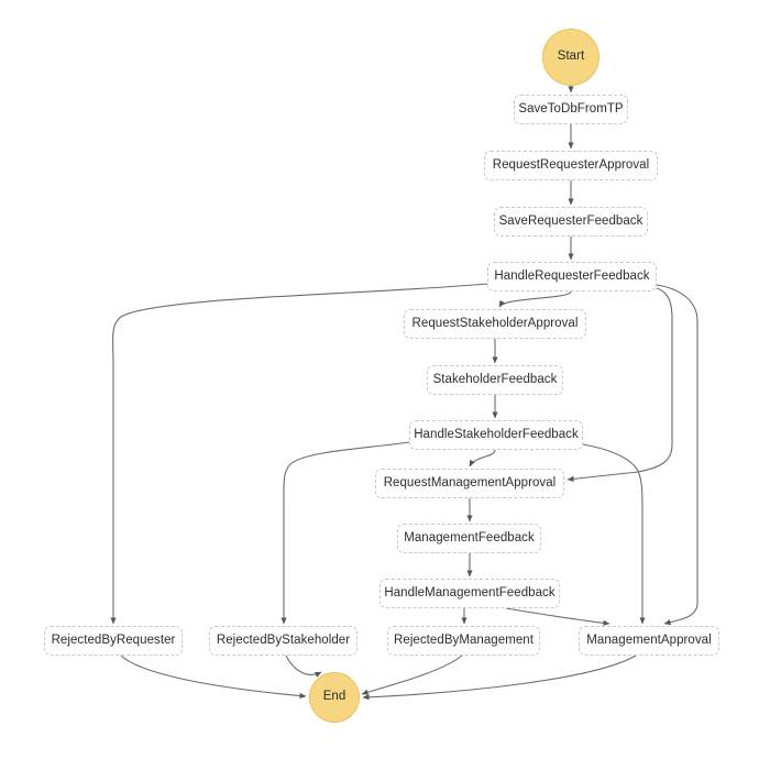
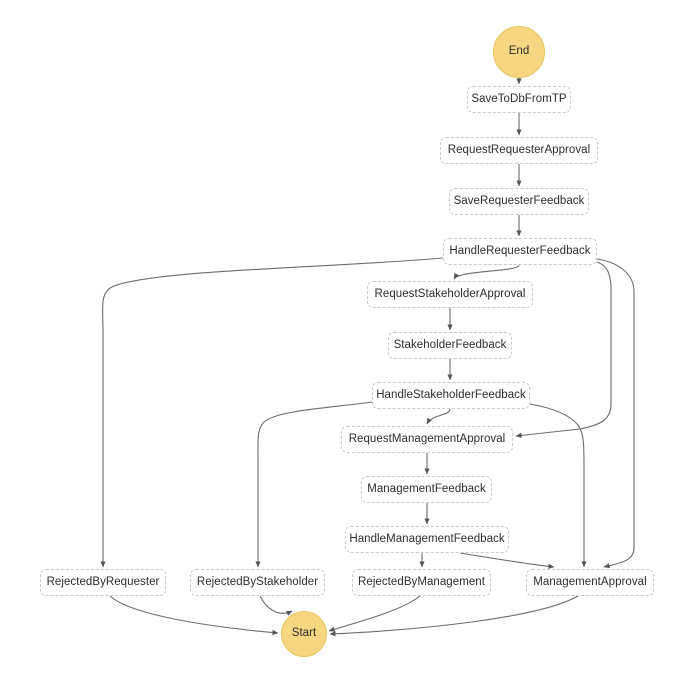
- Start
+ End
  SaveToDbFromTP
  RequestRequesterApproval
  SaveRequesterFeedback
  HandleRequesterFeedback
  RequestStakeholderApproval
  StakeholderFeedback
  HandleStakeholderFeedback
  RequestManagementApproval
  ManagementFeedback
  HandleManagementFeedback
  RejectedByRequester
  RejectedByStakeholder
  RejectedByManagement
  ManagementApproval
- End
+ Start
